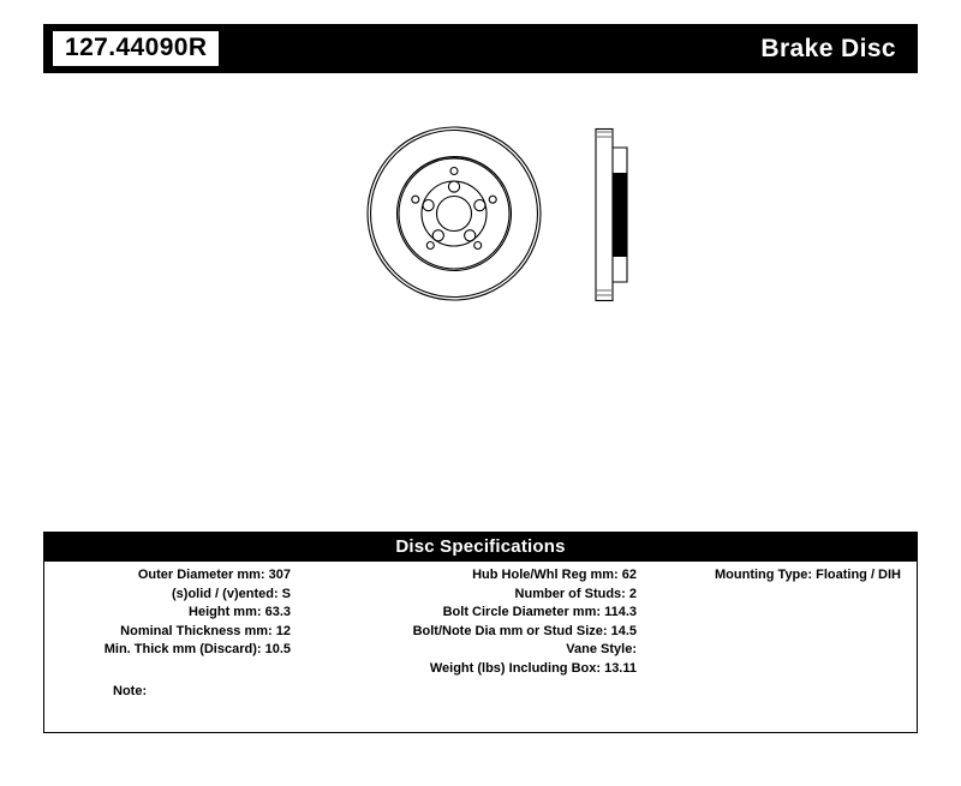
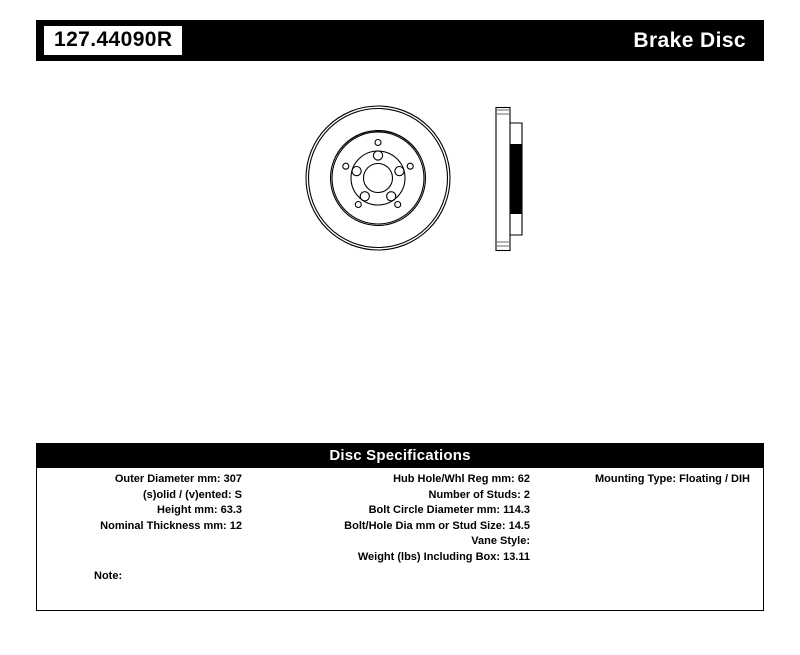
  127.44090R
  Brake Disc
  Disc Specifications
  Outer Diameter mm: 307
  (s)olid / (v)ented: S
  Height mm: 63.3
  Nominal Thickness mm: 12
- Min. Thick mm (Discard): 10.5
  Hub Hole/Whl Reg mm: 62
  Number of Studs: 2
  Bolt Circle Diameter mm: 114.3
- Bolt/Note Dia mm or Stud Size: 14.5
+ Bolt/Hole Dia mm or Stud Size: 14.5
  Vane Style:
  Weight (lbs) Including Box: 13.11
  Mounting Type: Floating / DIH
  Note:
